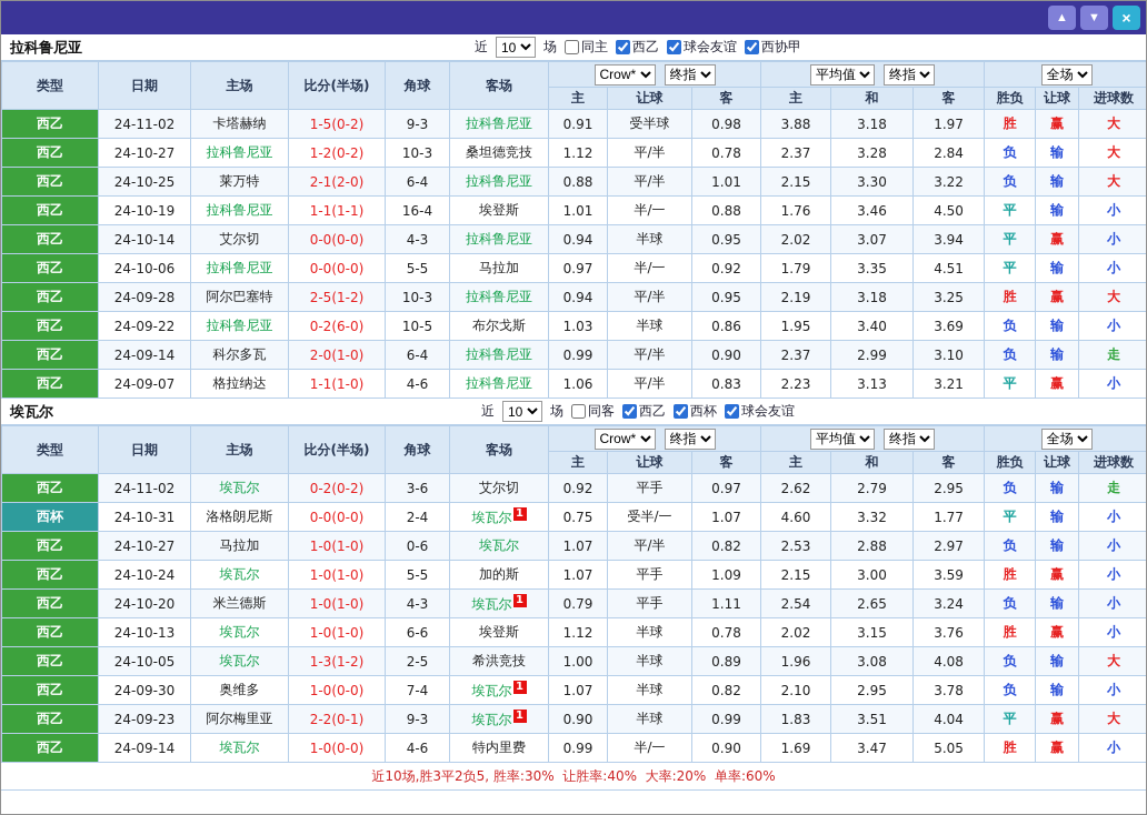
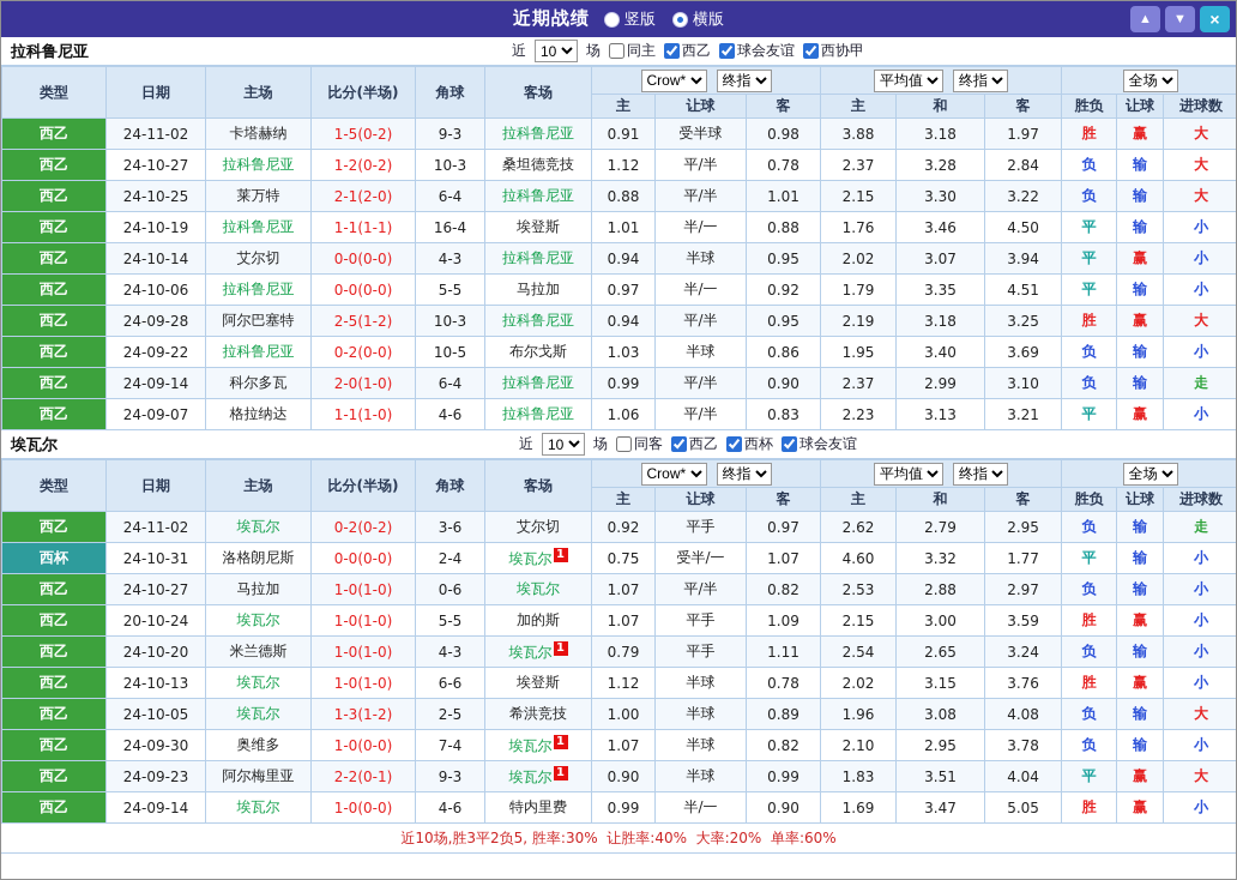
+ 近期战绩
+ 竖版
+ 横版
  ▲
  ▼
  ×
  拉科鲁尼亚
  近
  10
  场
  同主
  西乙
  球会友谊
  西协甲
  类型	日期	主场	比分(半场)	角球	客场	Crow* 终指	平均值 终指	全场
  主	让球	客	主	和	客	胜负	让球	进球数
  西乙	24-11-02	卡塔赫纳	1-5(0-2)	9-3	拉科鲁尼亚	0.91	受半球	0.98	3.88	3.18	1.97	胜	赢	大
  西乙	24-10-27	拉科鲁尼亚	1-2(0-2)	10-3	桑坦德竞技	1.12	平/半	0.78	2.37	3.28	2.84	负	输	大
  西乙	24-10-25	莱万特	2-1(2-0)	6-4	拉科鲁尼亚	0.88	平/半	1.01	2.15	3.30	3.22	负	输	大
  西乙	24-10-19	拉科鲁尼亚	1-1(1-1)	16-4	埃登斯	1.01	半/一	0.88	1.76	3.46	4.50	平	输	小
  西乙	24-10-14	艾尔切	0-0(0-0)	4-3	拉科鲁尼亚	0.94	半球	0.95	2.02	3.07	3.94	平	赢	小
  西乙	24-10-06	拉科鲁尼亚	0-0(0-0)	5-5	马拉加	0.97	半/一	0.92	1.79	3.35	4.51	平	输	小
  西乙	24-09-28	阿尔巴塞特	2-5(1-2)	10-3	拉科鲁尼亚	0.94	平/半	0.95	2.19	3.18	3.25	胜	赢	大
- 西乙	24-09-22	拉科鲁尼亚	0-2(6-0)	10-5	布尔戈斯	1.03	半球	0.86	1.95	3.40	3.69	负	输	小
+ 西乙	24-09-22	拉科鲁尼亚	0-2(0-0)	10-5	布尔戈斯	1.03	半球	0.86	1.95	3.40	3.69	负	输	小
  西乙	24-09-14	科尔多瓦	2-0(1-0)	6-4	拉科鲁尼亚	0.99	平/半	0.90	2.37	2.99	3.10	负	输	走
  西乙	24-09-07	格拉纳达	1-1(1-0)	4-6	拉科鲁尼亚	1.06	平/半	0.83	2.23	3.13	3.21	平	赢	小
  埃瓦尔
  近
  10
  场
  同客
  西乙
  西杯
  球会友谊
  类型	日期	主场	比分(半场)	角球	客场	Crow* 终指	平均值 终指	全场
  主	让球	客	主	和	客	胜负	让球	进球数
  西乙	24-11-02	埃瓦尔	0-2(0-2)	3-6	艾尔切	0.92	平手	0.97	2.62	2.79	2.95	负	输	走
  西杯	24-10-31	洛格朗尼斯	0-0(0-0)	2-4	埃瓦尔 1	0.75	受半/一	1.07	4.60	3.32	1.77	平	输	小
  西乙	24-10-27	马拉加	1-0(1-0)	0-6	埃瓦尔	1.07	平/半	0.82	2.53	2.88	2.97	负	输	小
- 西乙	24-10-24	埃瓦尔	1-0(1-0)	5-5	加的斯	1.07	平手	1.09	2.15	3.00	3.59	胜	赢	小
+ 西乙	20-10-24	埃瓦尔	1-0(1-0)	5-5	加的斯	1.07	平手	1.09	2.15	3.00	3.59	胜	赢	小
  西乙	24-10-20	米兰德斯	1-0(1-0)	4-3	埃瓦尔 1	0.79	平手	1.11	2.54	2.65	3.24	负	输	小
  西乙	24-10-13	埃瓦尔	1-0(1-0)	6-6	埃登斯	1.12	半球	0.78	2.02	3.15	3.76	胜	赢	小
  西乙	24-10-05	埃瓦尔	1-3(1-2)	2-5	希洪竞技	1.00	半球	0.89	1.96	3.08	4.08	负	输	大
  西乙	24-09-30	奥维多	1-0(0-0)	7-4	埃瓦尔 1	1.07	半球	0.82	2.10	2.95	3.78	负	输	小
  西乙	24-09-23	阿尔梅里亚	2-2(0-1)	9-3	埃瓦尔 1	0.90	半球	0.99	1.83	3.51	4.04	平	赢	大
  西乙	24-09-14	埃瓦尔	1-0(0-0)	4-6	特内里费	0.99	半/一	0.90	1.69	3.47	5.05	胜	赢	小
  近10场,胜3平2负5, 胜率:30% 让胜率:40% 大率:20% 单率:60%
